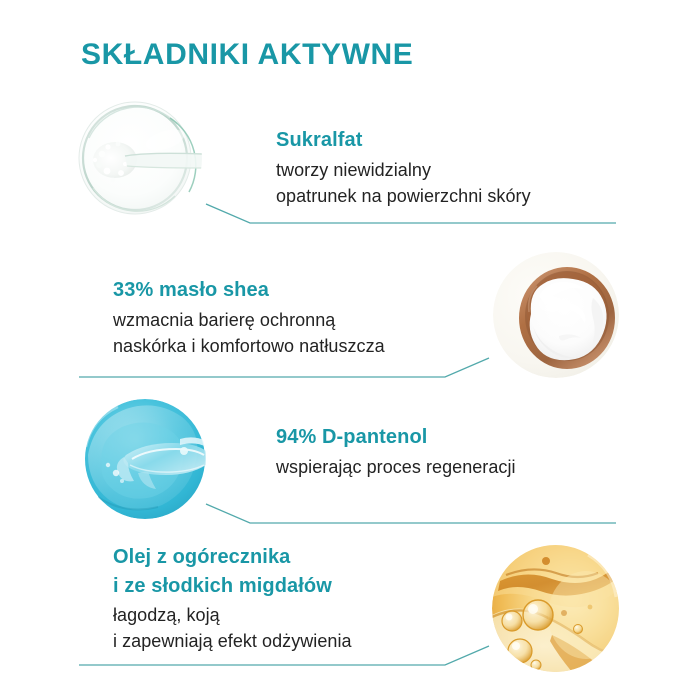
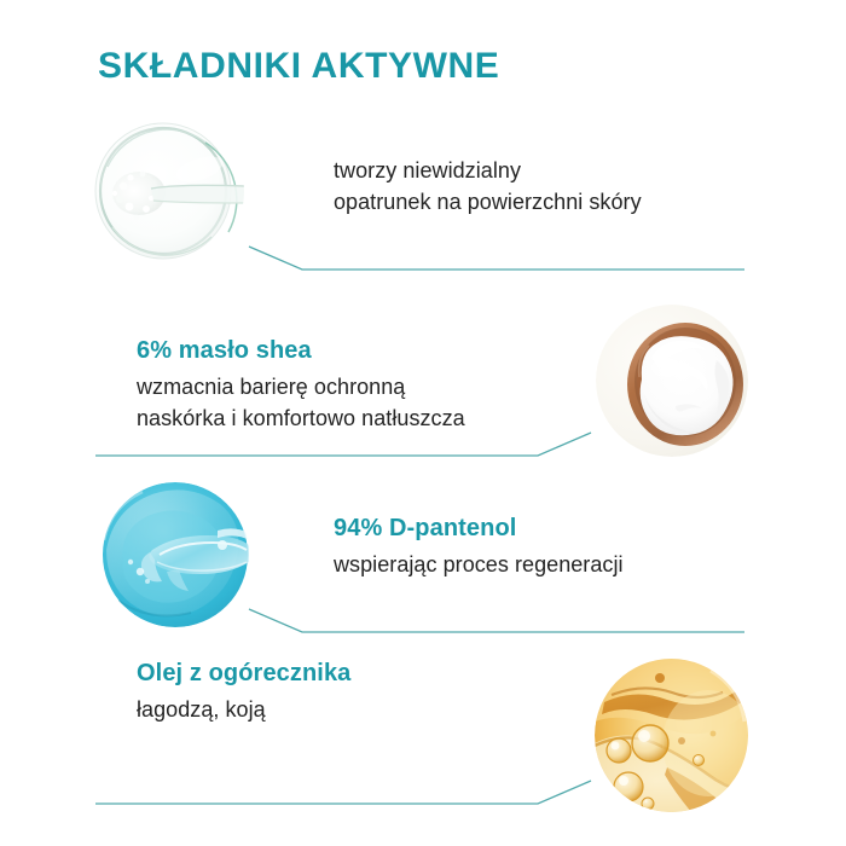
  SKŁADNIKI AKTYWNE
- Sukralfat
  tworzy niewidzialny
  opatrunek na powierzchni skóry
- 33% masło shea
+ 6% masło shea
  wzmacnia barierę ochronną
  naskórka i komfortowo natłuszcza
  94% D-pantenol
  wspierając proces regeneracji
  Olej z ogórecznika
- i ze słodkich migdałów
  łagodzą, koją
- i zapewniają efekt odżywienia
